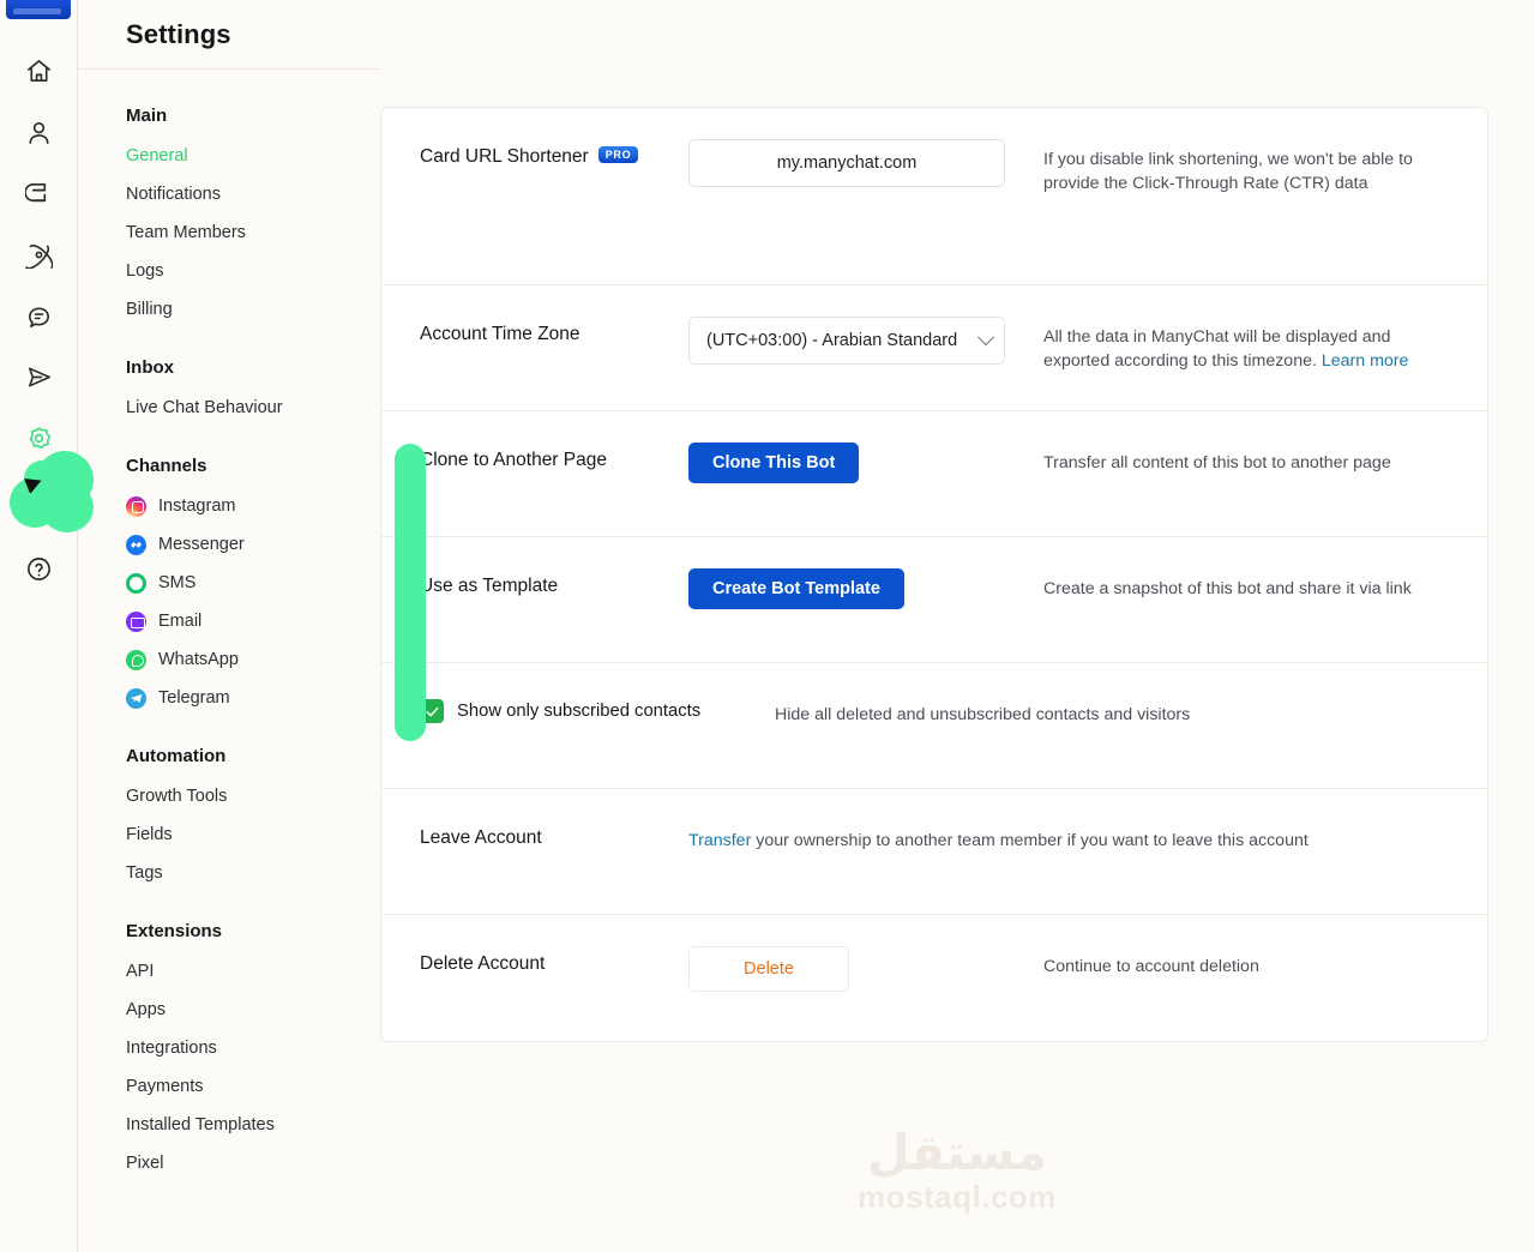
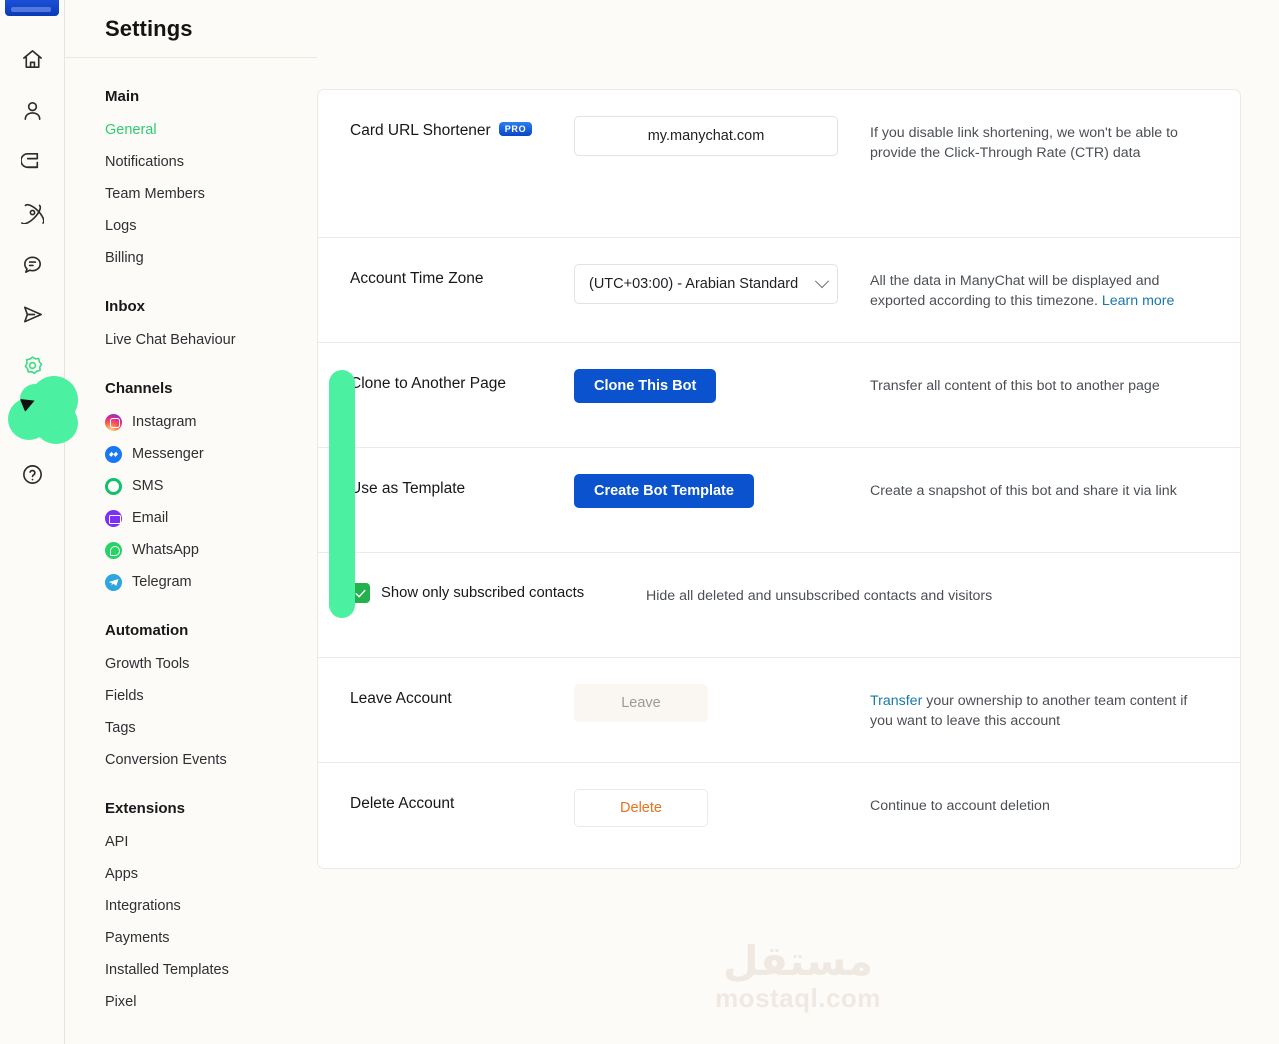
  Settings
  Main
  General
  Notifications
  Team Members
  Logs
  Billing
  Inbox
  Live Chat Behaviour
  Channels
  Instagram
  Messenger
  SMS
  Email
  WhatsApp
  Telegram
  Automation
  Growth Tools
  Fields
  Tags
+ Conversion Events
  Extensions
  API
  Apps
  Integrations
  Payments
  Installed Templates
  Pixel
  Card URL Shortener PRO
  my.manychat.com
  If you disable link shortening, we won't be able to provide the Click-Through Rate (CTR) data
  Account Time Zone
  (UTC+03:00) - Arabian Standard
  All the data in ManyChat will be displayed and exported according to this timezone. Learn more
  Clone to Another Page
  Clone This Bot
  Transfer all content of this bot to another page
  Use as Template
  Create Bot Template
  Create a snapshot of this bot and share it via link
  Show only subscribed contacts
  Hide all deleted and unsubscribed contacts and visitors
  Leave Account
+ Leave
- Transfer your ownership to another team member if you want to leave this account
+ Transfer your ownership to another team content if you want to leave this account
  Delete Account
  Delete
  Continue to account deletion
